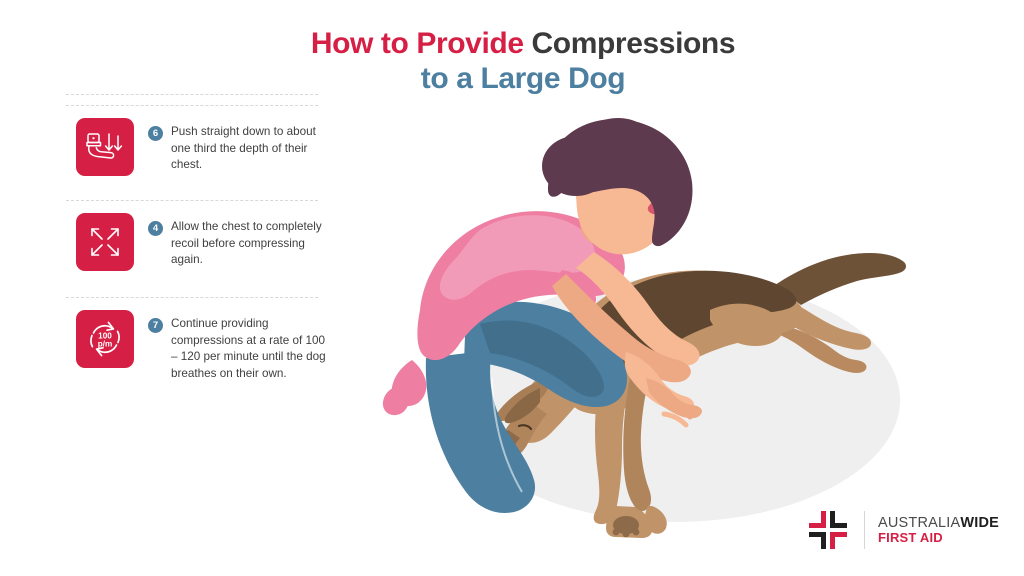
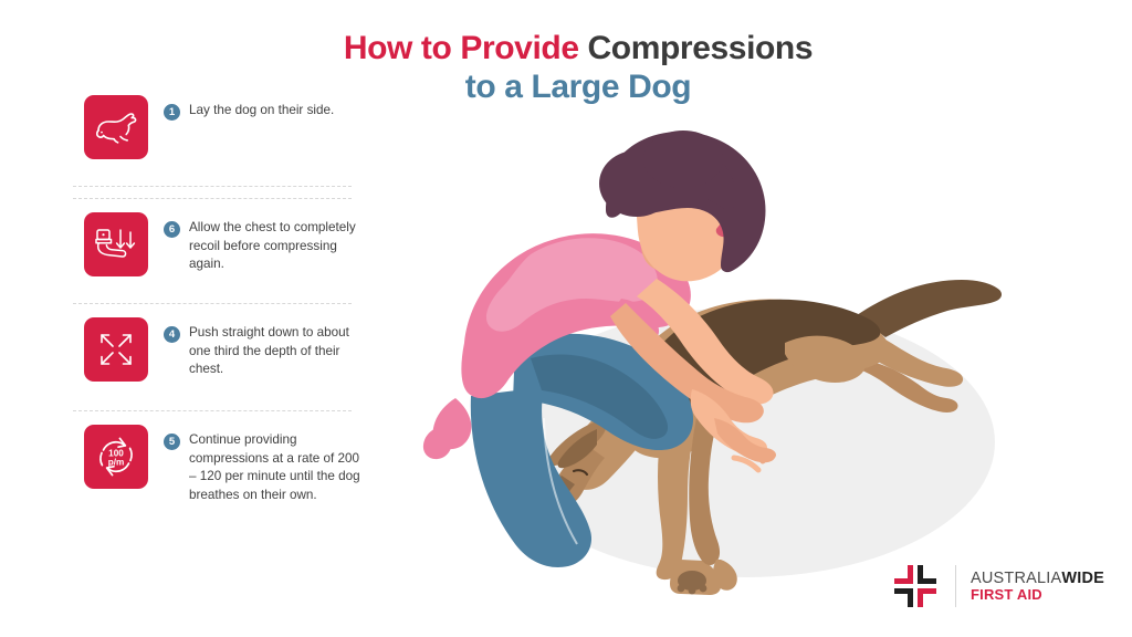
  How to Provide Compressions
  to a Large Dog
+ 1
+ Lay the dog on their side.
  6
- Push straight down to about one third the depth of their chest.
+ Allow the chest to completely recoil before compressing again.
  4
- Allow the chest to completely recoil before compressing again.
+ Push straight down to about one third the depth of their chest.
  100
  p/m
- 7
+ 5
- Continue providing compressions at a rate of 100 – 120 per minute until the dog breathes on their own.
+ Continue providing compressions at a rate of 200 – 120 per minute until the dog breathes on their own.
  AUSTRALIAWIDE
  FIRST AID
